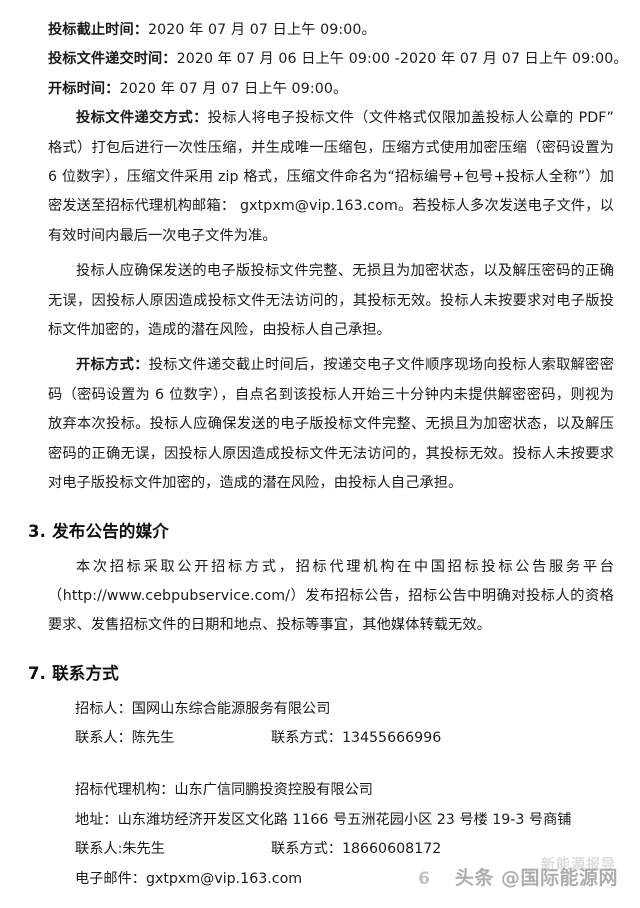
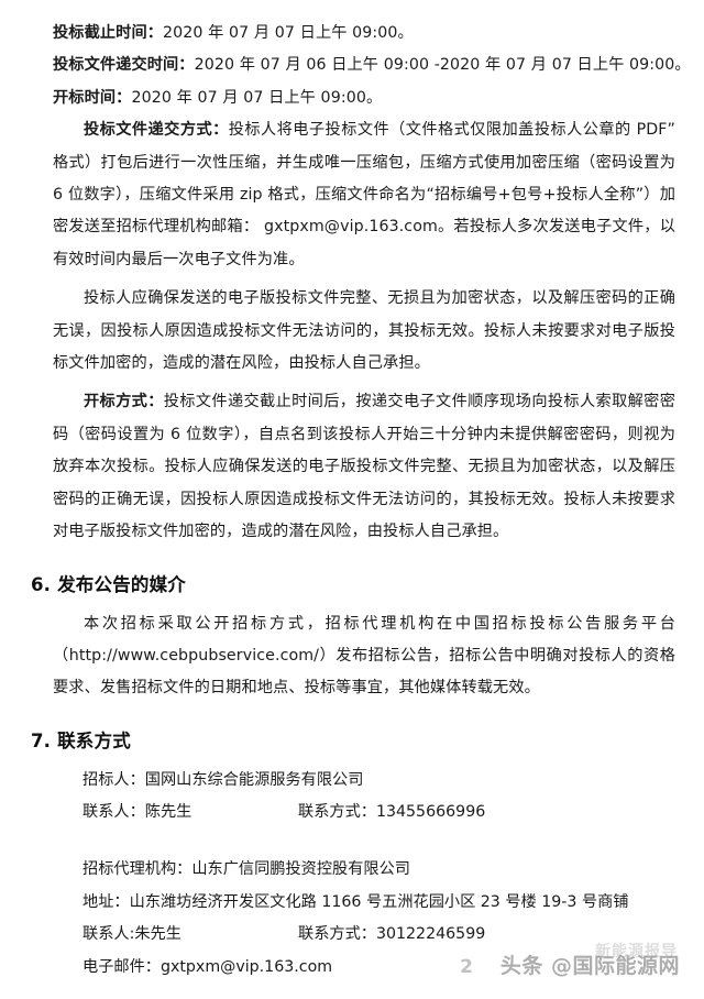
  投标截止时间：2020 年 07 月 07 日上午 09:00。
  投标文件递交时间：2020 年 07 月 06 日上午 09:00 -2020 年 07 月 07 日上午 09:00。
  开标时间：2020 年 07 月 07 日上午 09:00。
  投标文件递交方式：投标人将电子投标文件（文件格式仅限加盖投标人公章的 PDF” 格式）打包后进行一次性压缩，并生成唯一压缩包，压缩方式使用加密压缩（密码设置为 6 位数字），压缩文件采用 zip 格式，压缩文件命名为“招标编号+包号+投标人全称”）加密发送至招标代理机构邮箱： gxtpxm@vip.163.com。若投标人多次发送电子文件，以有效时间内最后一次电子文件为准。
  投标人应确保发送的电子版投标文件完整、无损且为加密状态，以及解压密码的正确无误，因投标人原因造成投标文件无法访问的，其投标无效。投标人未按要求对电子版投标文件加密的，造成的潜在风险，由投标人自己承担。
  开标方式：投标文件递交截止时间后，按递交电子文件顺序现场向投标人索取解密密码（密码设置为 6 位数字），自点名到该投标人开始三十分钟内未提供解密密码，则视为放弃本次投标。投标人应确保发送的电子版投标文件完整、无损且为加密状态，以及解压密码的正确无误，因投标人原因造成投标文件无法访问的，其投标无效。投标人未按要求对电子版投标文件加密的，造成的潜在风险，由投标人自己承担。
- 3. 发布公告的媒介
+ 6. 发布公告的媒介
  本次招标采取公开招标方式，招标代理机构在中国招标投标公告服务平台（http://www.cebpubservice.com/）发布招标公告，招标公告中明确对投标人的资格要求、发售招标文件的日期和地点、投标等事宜，其他媒体转载无效。
  7. 联系方式
  招标人：国网山东综合能源服务有限公司
  联系人：陈先生 联系方式：13455666996
  招标代理机构：山东广信同鹏投资控股有限公司
  地址：山东潍坊经济开发区文化路 1166 号五洲花园小区 23 号楼 19-3 号商铺
- 联系人:朱先生 联系方式：18660608172
+ 联系人:朱先生 联系方式：30122246599
  电子邮件：gxtpxm@vip.163.com
  新能源报导
- 6
+ 2
  头条 @国际能源网
